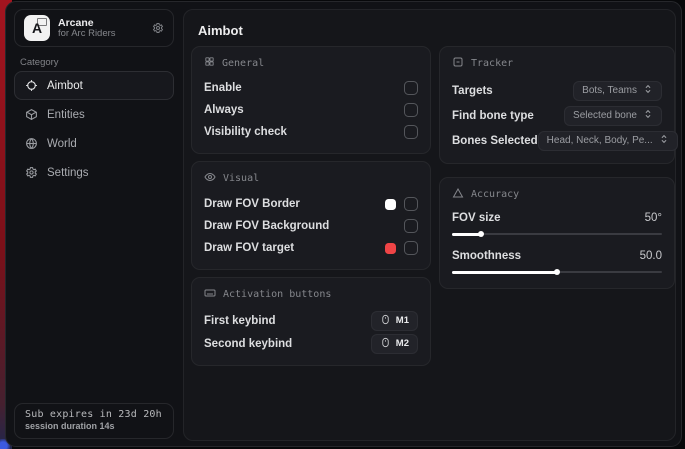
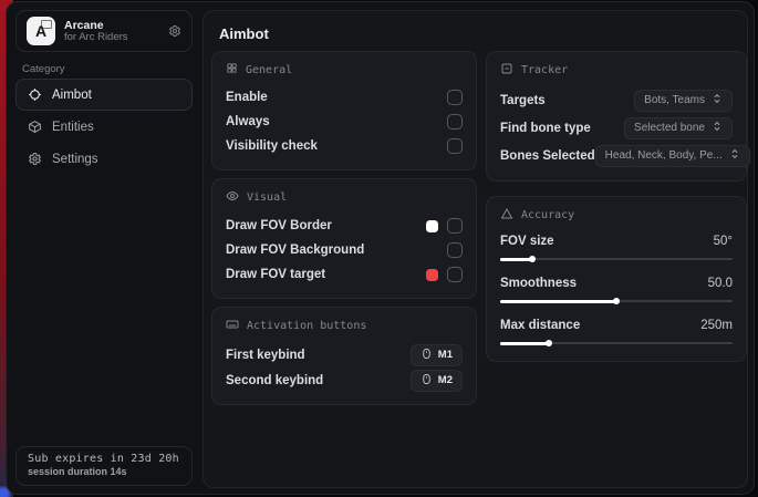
  A
  Arcane
  for Arc Riders
  Category
  Aimbot
  Entities
- World
  Settings
  Sub expires in 23d 20h
  session duration 14s
  Aimbot
  General
  Enable
  Always
  Visibility check
  Visual
  Draw FOV Border
  Draw FOV Background
  Draw FOV target
  Activation buttons
  First keybind
  M1
  Second keybind
  M2
  Tracker
  Targets
  Bots, Teams
  Find bone type
  Selected bone
  Bones Selected
  Head, Neck, Body, Pe...
  Accuracy
  FOV size
  50°
  Smoothness
  50.0
+ Max distance
+ 250m
